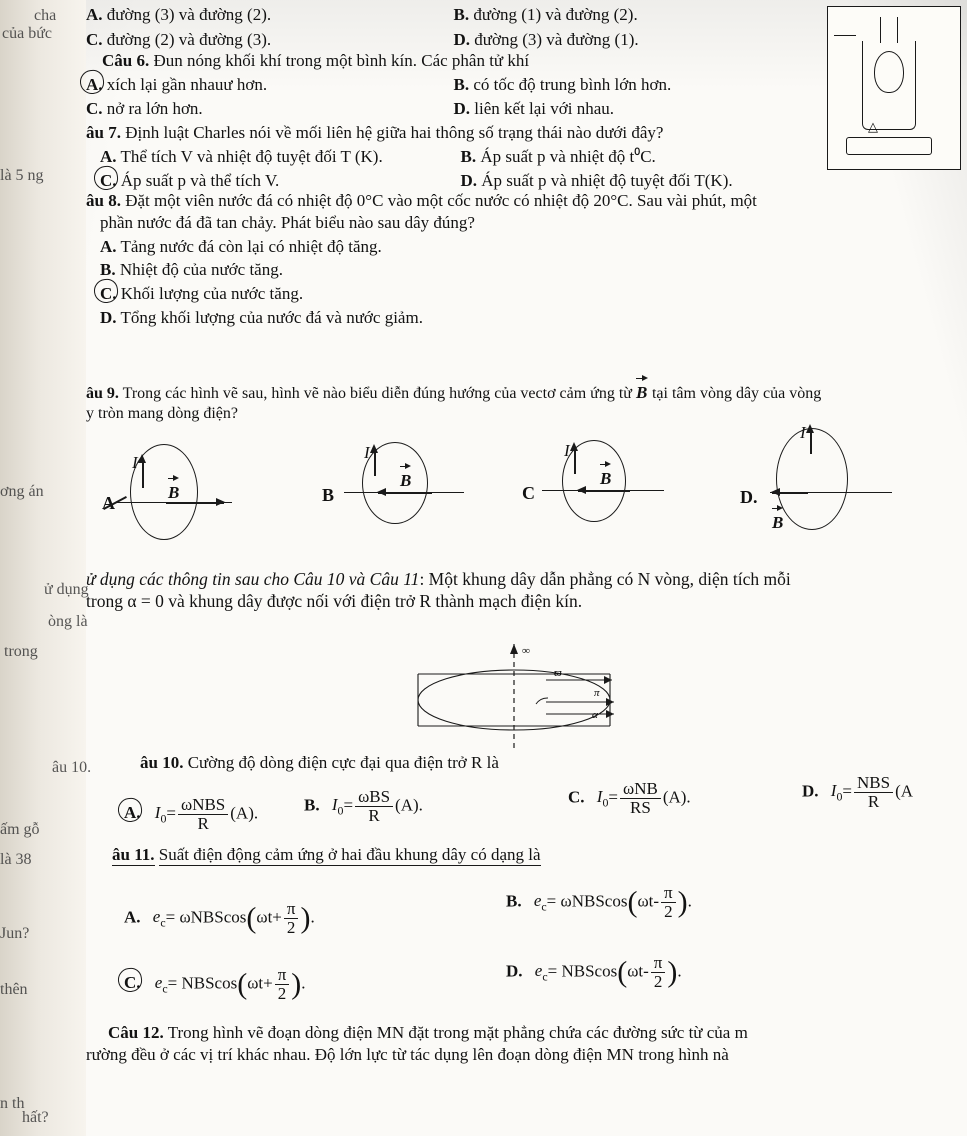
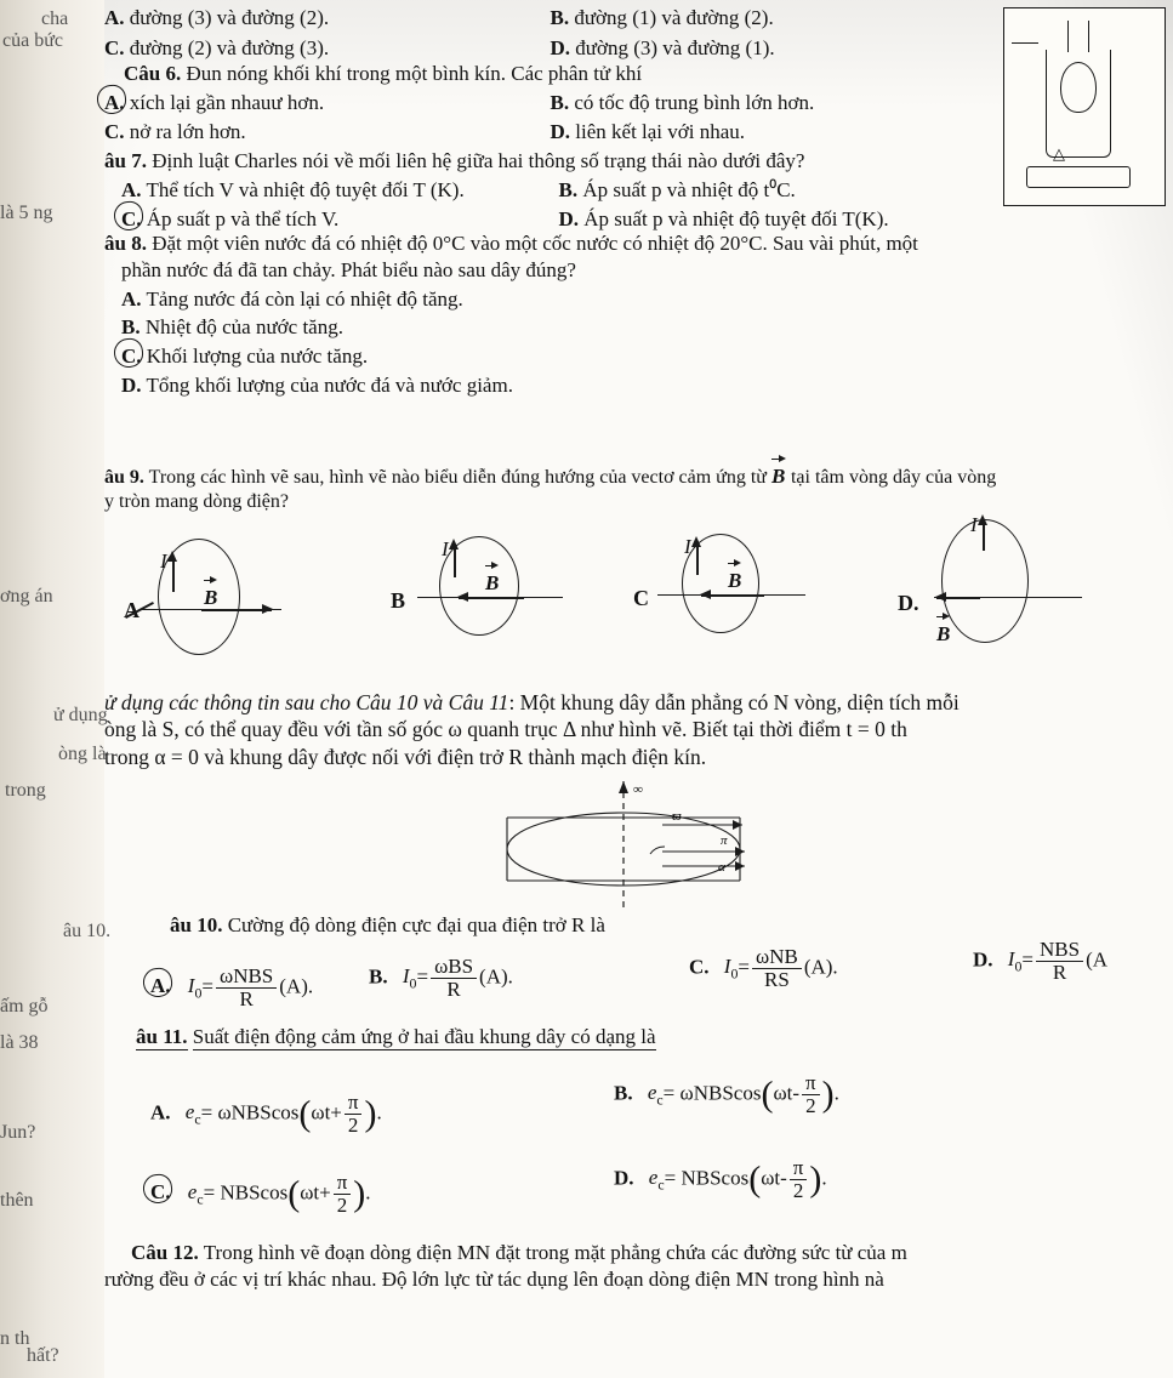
  cha
  của bức
  là 5 ng
  ơng án
  ử dụng
  òng là
  trong
  âu 10.
  ấm gỗ
  là 38
  Jun?
  thên
  n th
  hất?
  △
  A. đường (3) và đường (2).
  B. đường (1) và đường (2).
  C. đường (2) và đường (3).
  D. đường (3) và đường (1).
  Câu 6. Đun nóng khối khí trong một bình kín. Các phân tử khí
  A. xích lại gần nhauư hơn.
  B. có tốc độ trung bình lớn hơn.
  C. nở ra lớn hơn.
  D. liên kết lại với nhau.
  âu 7. Định luật Charles nói về mối liên hệ giữa hai thông số trạng thái nào dưới đây?
  A. Thể tích V và nhiệt độ tuyệt đối T (K).
  B. Áp suất p và nhiệt độ t⁰C.
  C. Áp suất p và thể tích V.
  D. Áp suất p và nhiệt độ tuyệt đối T(K).
  âu 8. Đặt một viên nước đá có nhiệt độ 0°C vào một cốc nước có nhiệt độ 20°C. Sau vài phút, một
  phần nước đá đã tan chảy. Phát biểu nào sau dây đúng?
  A. Tảng nước đá còn lại có nhiệt độ tăng.
  B. Nhiệt độ của nước tăng.
  C. Khối lượng của nước tăng.
  D. Tổng khối lượng của nước đá và nước giảm.
  âu 9. Trong các hình vẽ sau, hình vẽ nào biểu diễn đúng hướng của vectơ cảm ứng từ B tại tâm vòng dây của vòng
  y tròn mang dòng điện?
  A
  I
  B
  B
  I
  B
  C
  I
  B
  D.
  I
  B
  ử dụng các thông tin sau cho Câu 10 và Câu 11: Một khung dây dẫn phẳng có N vòng, diện tích mỗi
+ òng là S, có thể quay đều với tần số góc ω quanh trục Δ như hình vẽ. Biết tại thời điểm t = 0 th
  trong α = 0 và khung dây được nối với điện trở R thành mạch điện kín.
  ∞
  ϖ
  π
  α
  âu 10. Cường độ dòng điện cực đại qua điện trở R là
  A. I0=
  ωNBS
  R
  (A).
  B. I0=
  ωBS
  R
  (A).
  C. I0=
  ωNB
  RS
  (A).
  D. I0=
  NBS
  R
  (A
  âu 11. Suất điện động cảm ứng ở hai đầu khung dây có dạng là
  A. ec= ωNBScos(ωt+
  π
  2
  ).
  B. ec= ωNBScos(ωt-
  π
  2
  ).
  C. ec= NBScos(ωt+
  π
  2
  ).
  D. ec= NBScos(ωt-
  π
  2
  ).
  Câu 12. Trong hình vẽ đoạn dòng điện MN đặt trong mặt phẳng chứa các đường sức từ của m
  rường đều ở các vị trí khác nhau. Độ lớn lực từ tác dụng lên đoạn dòng điện MN trong hình nà
